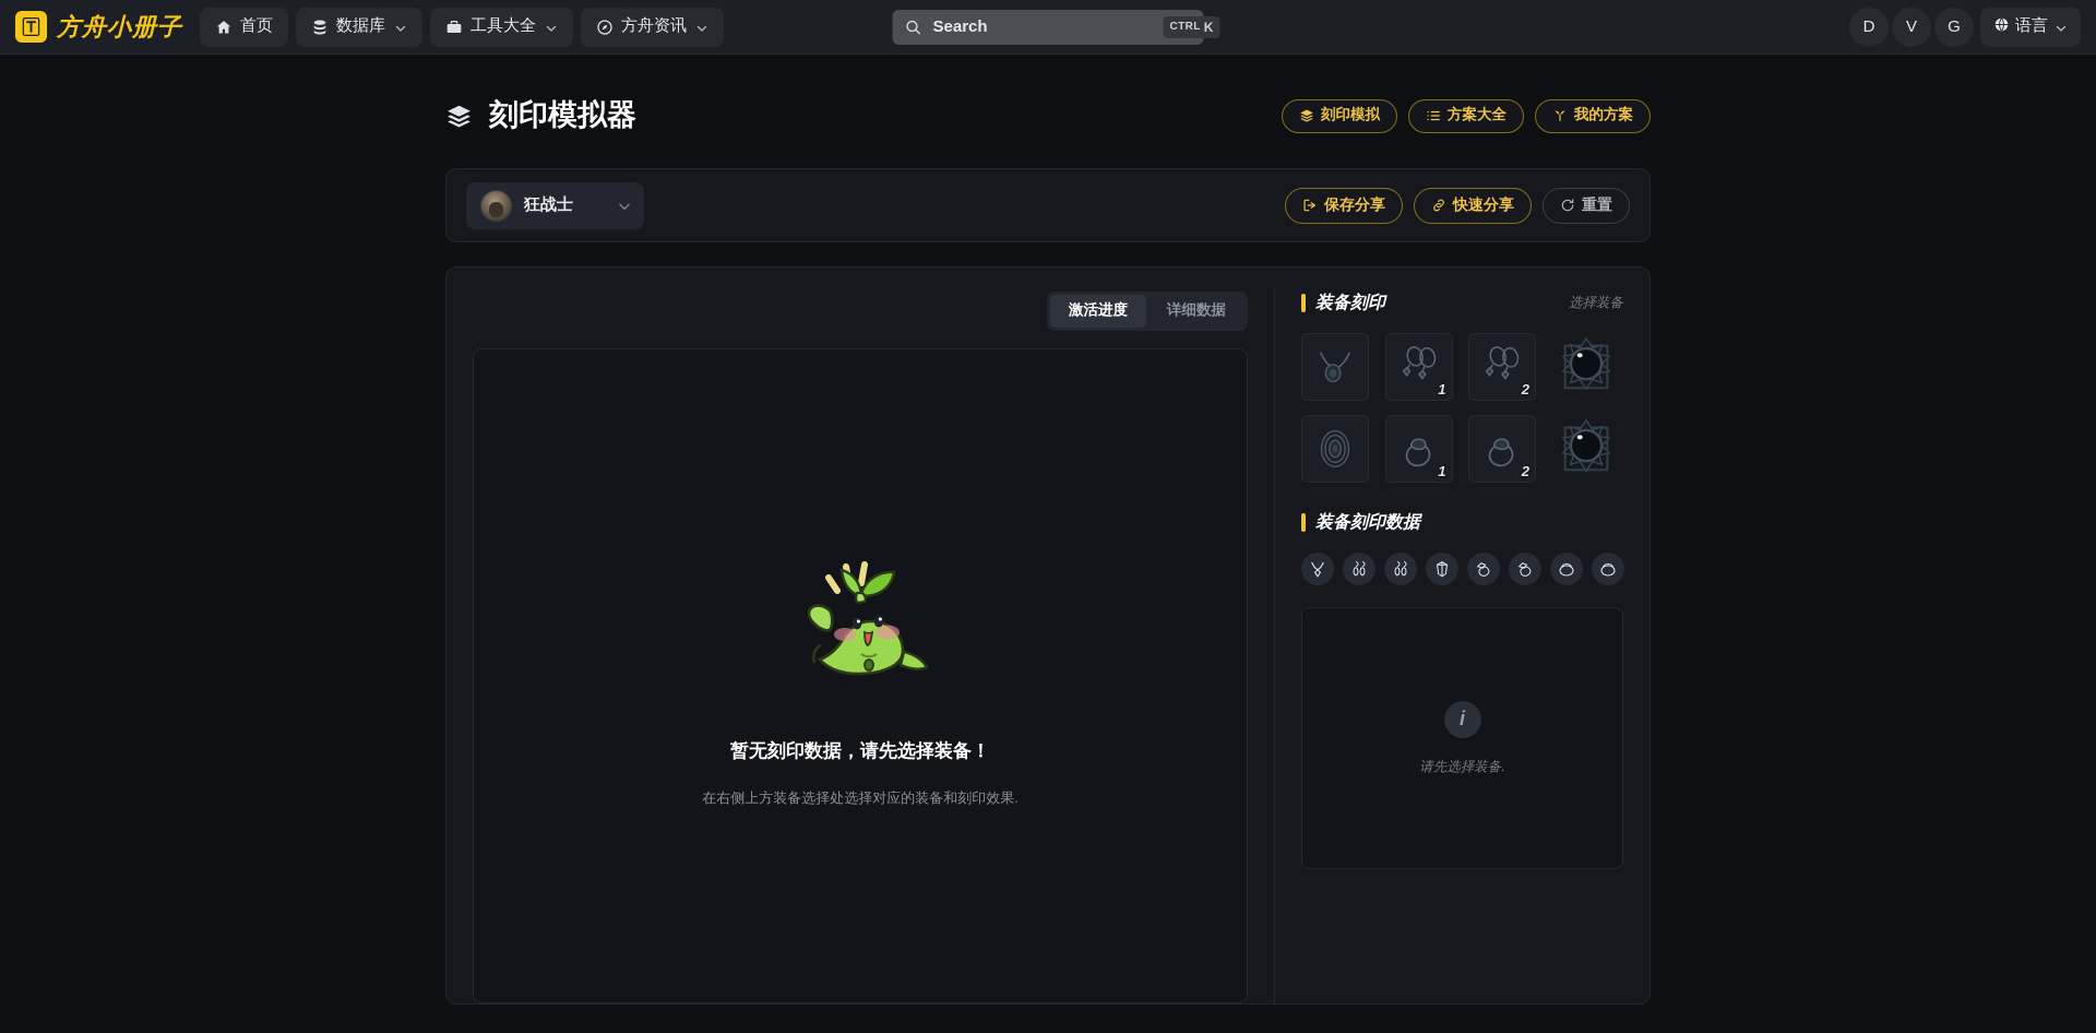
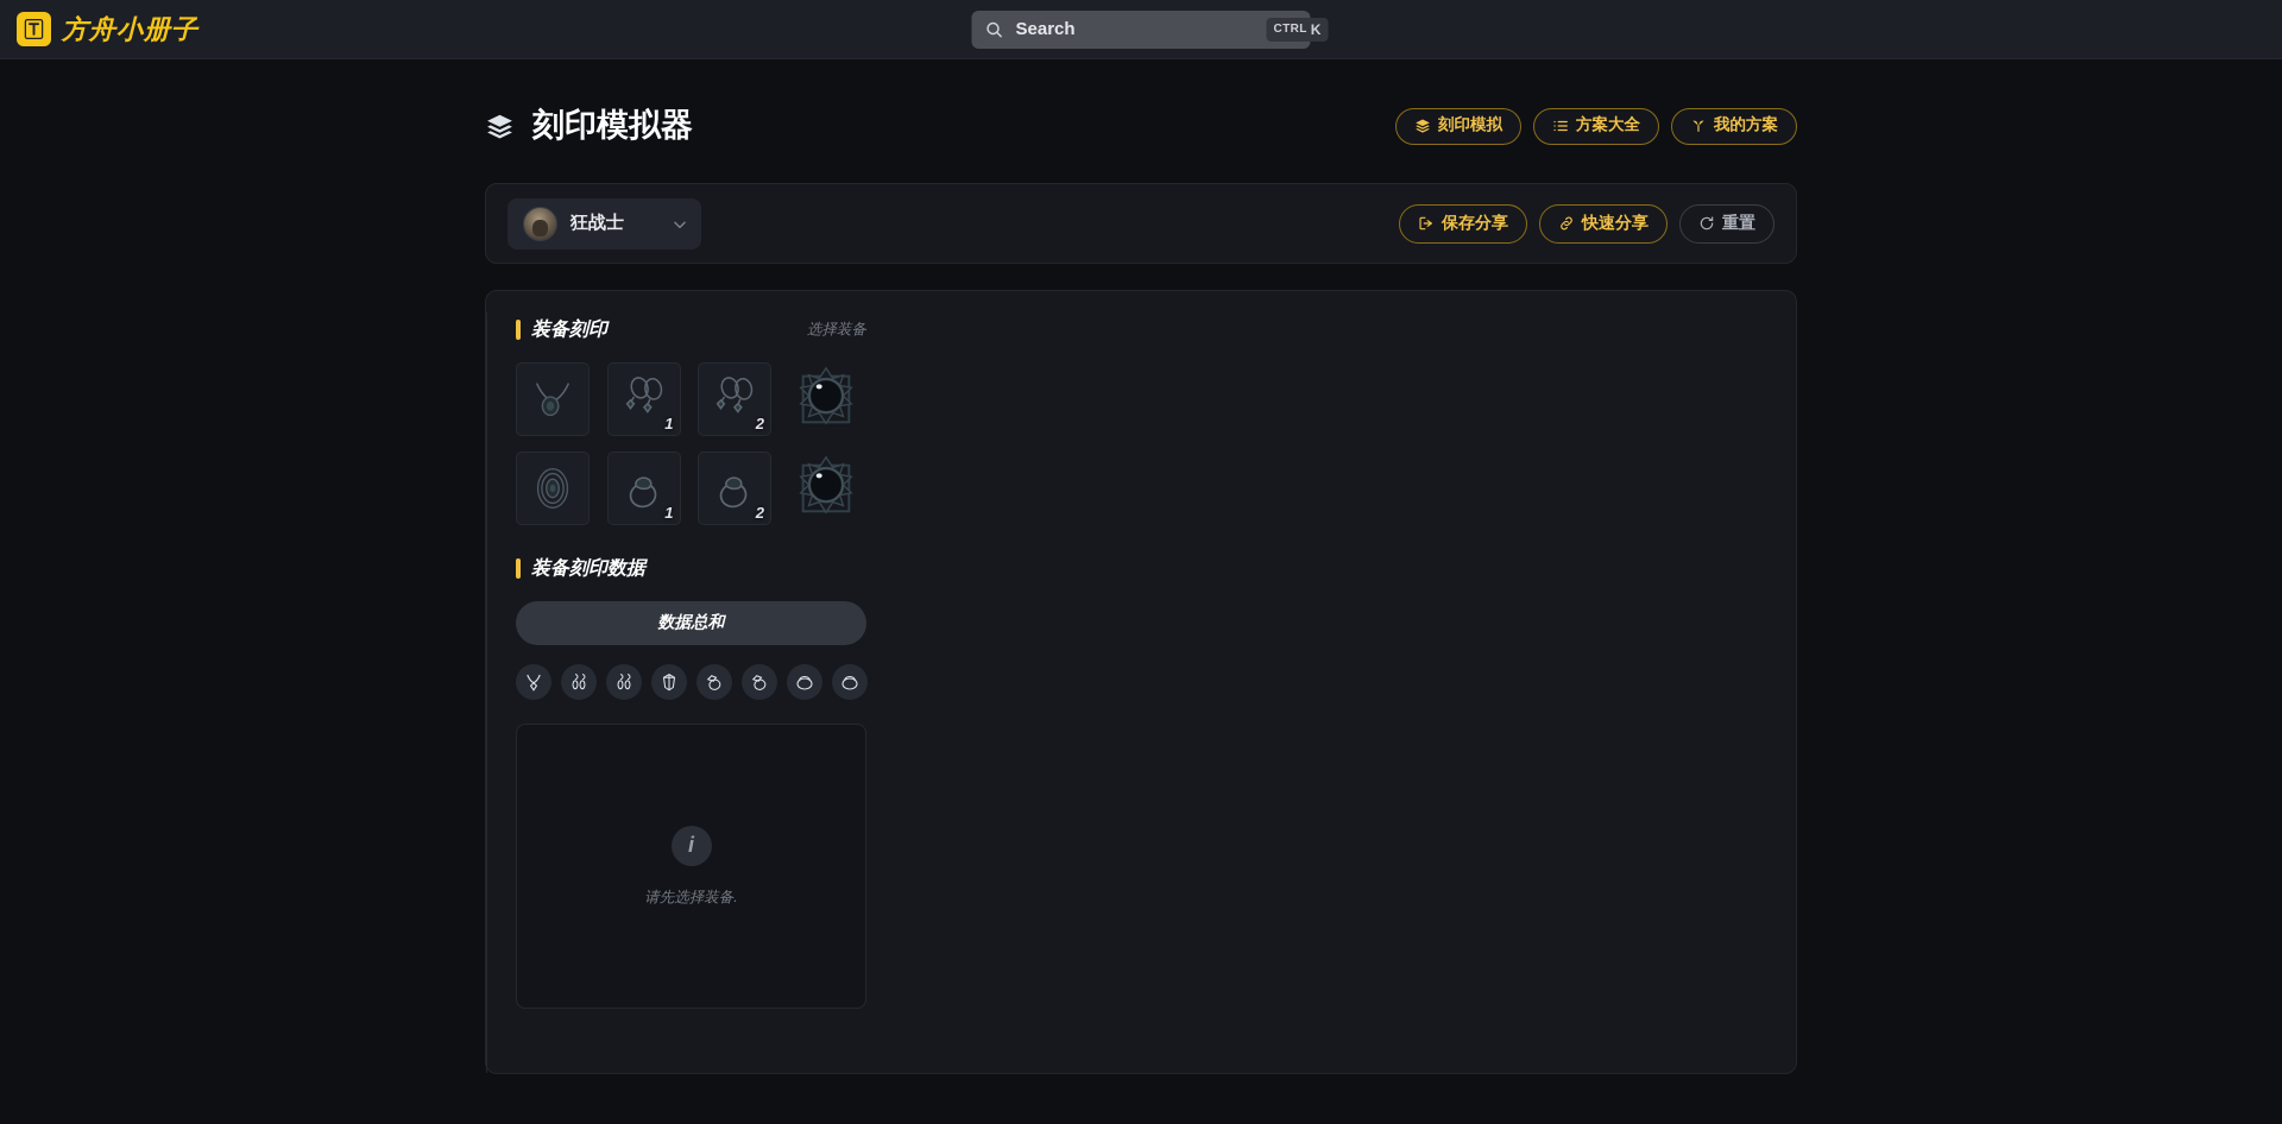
  方舟小册子
- 首页
- 数据库
- 工具大全
- 方舟资讯
  Search
  CTRL
  K
- D
- V
- G
- 语言
  刻印模拟器
  刻印模拟
  方案大全
  我的方案
  狂战士
  保存分享
  快速分享
  重置
- 激活进度
- 详细数据
- 暂无刻印数据，请先选择装备！
- 在右侧上方装备选择处选择对应的装备和刻印效果.
  装备刻印
  选择装备
  1
  2
  1
  2
  装备刻印数据
+ 数据总和
  i
  请先选择装备.
